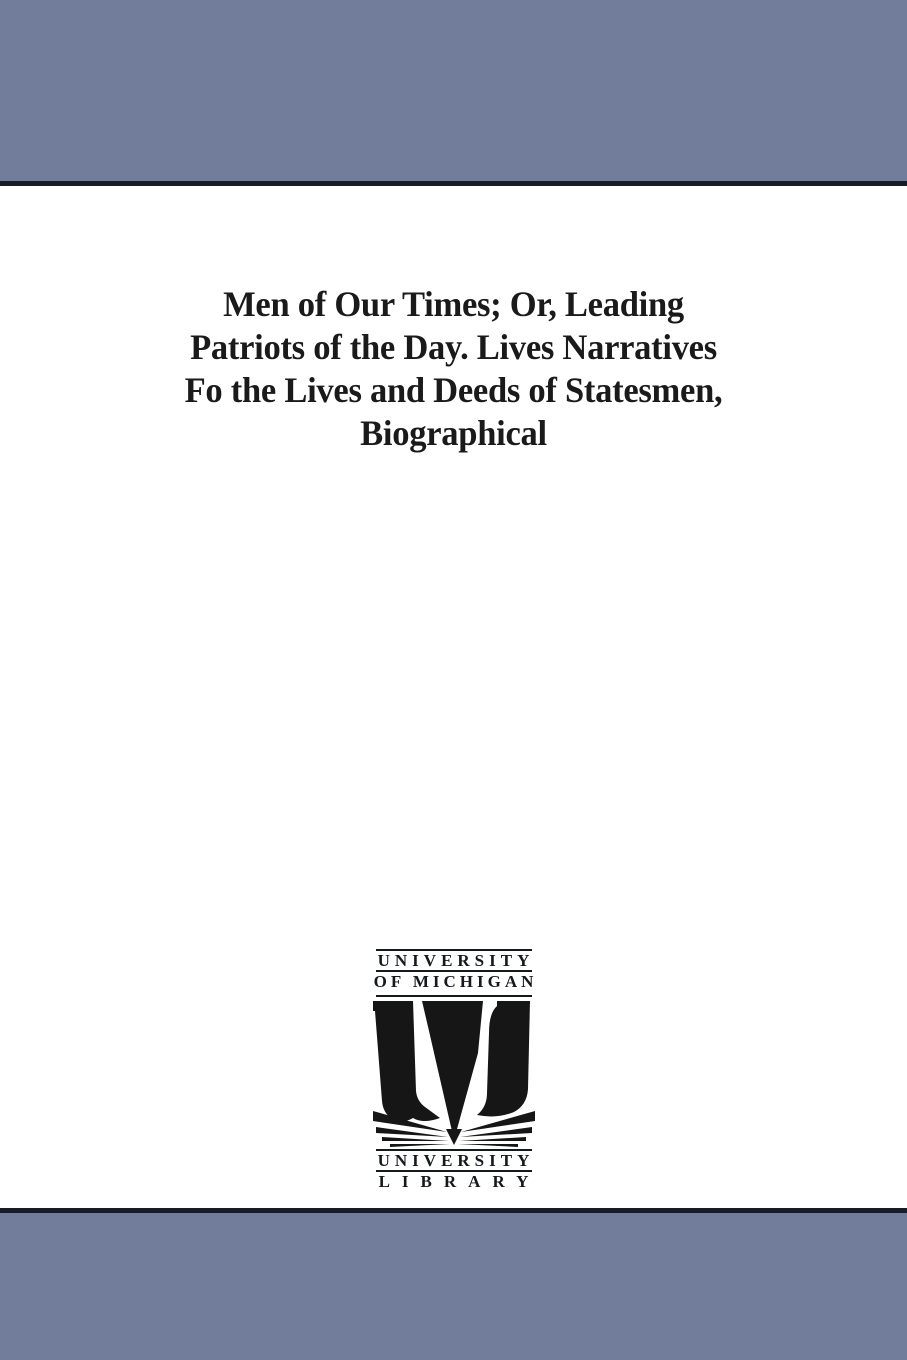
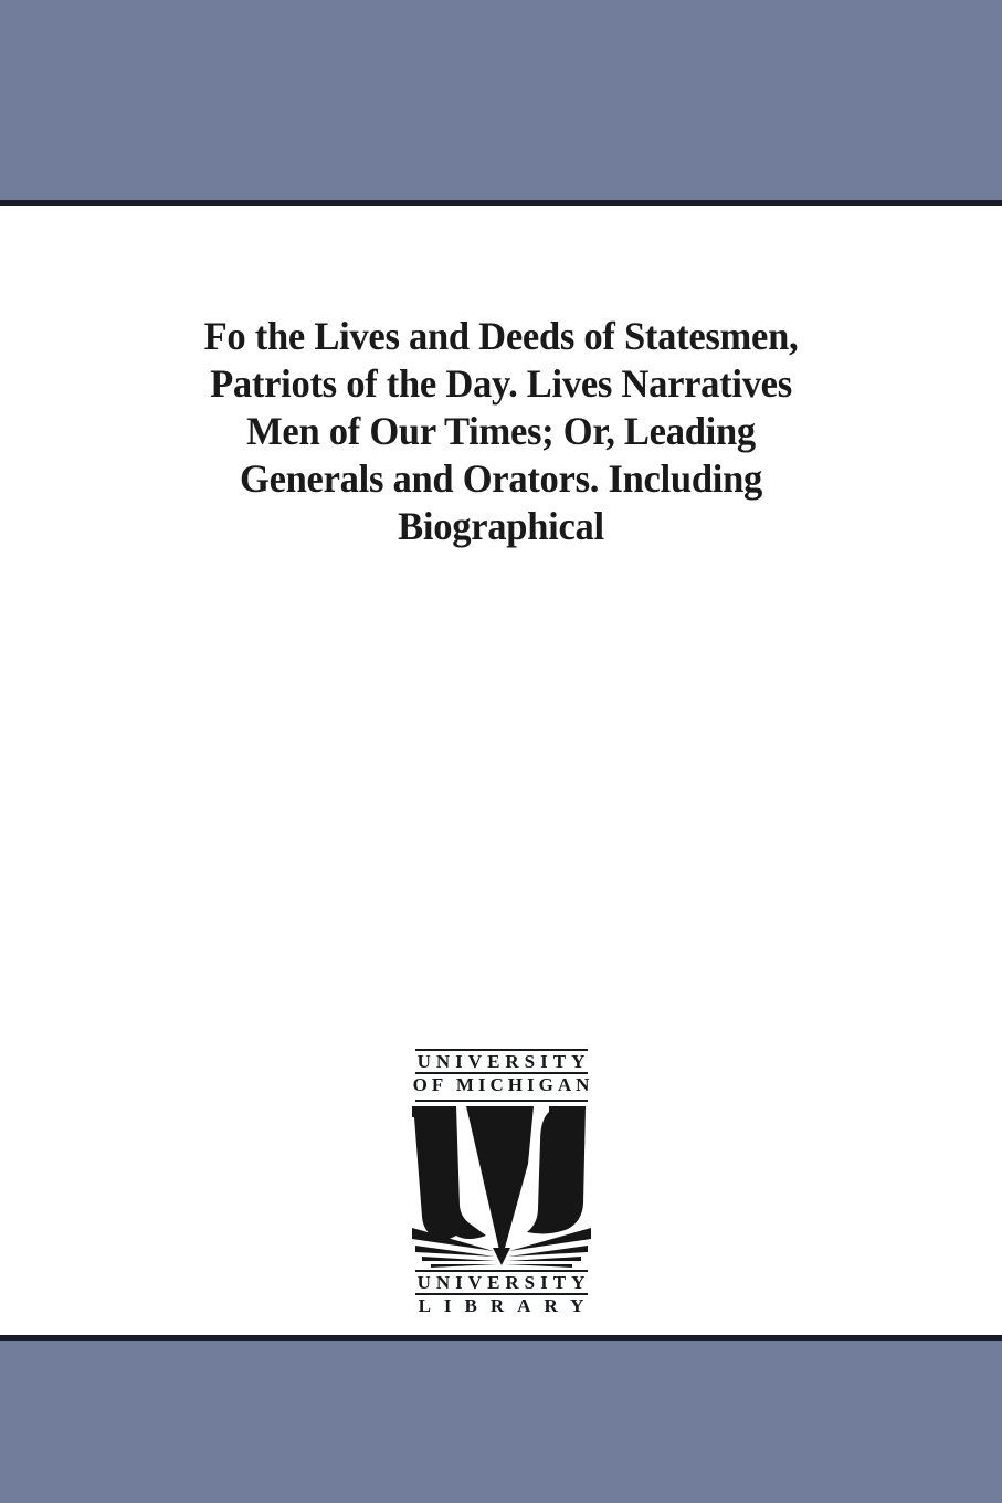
- Men of Our Times; Or, Leading
+ Fo the Lives and Deeds of Statesmen,
  Patriots of the Day. Lives Narratives
- Fo the Lives and Deeds of Statesmen,
+ Men of Our Times; Or, Leading
+ Generals and Orators. Including
  Biographical
  UNIVERSITY
  OF MICHIGAN
  UNIVERSITY
  LIBRARY
